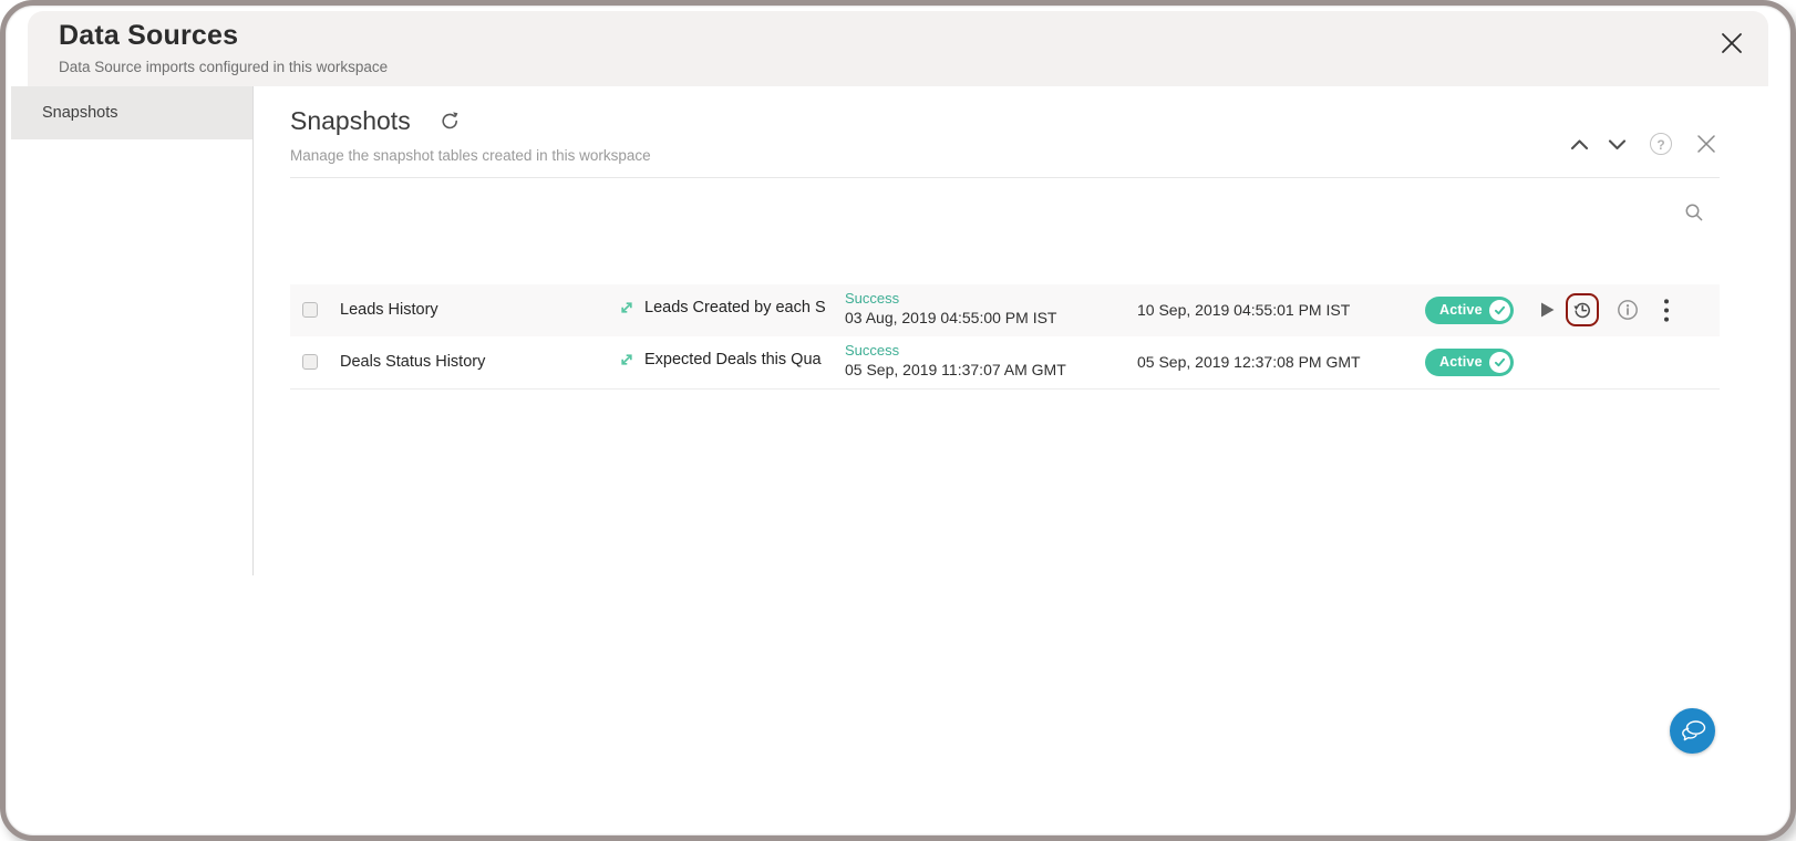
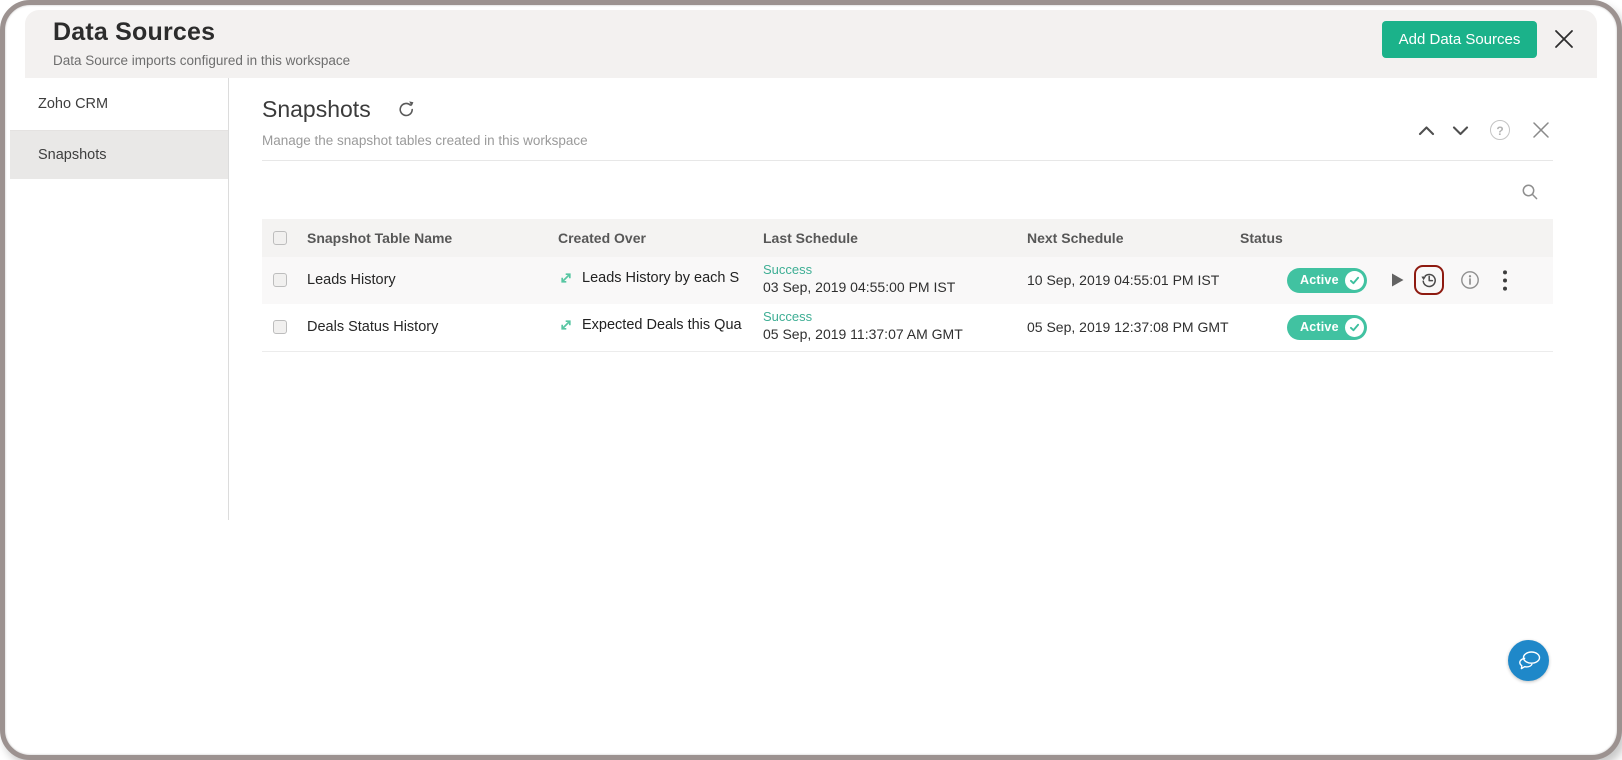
  Data Sources
  Data Source imports configured in this workspace
+ Add Data Sources
+ Zoho CRM
  Snapshots
  Snapshots
  Manage the snapshot tables created in this workspace
  ?
+ Snapshot Table Name
+ Created Over
+ Last Schedule
+ Next Schedule
+ Status
  Leads History
- Leads Created by each S
+ Leads History by each S
  Success
- 03 Aug, 2019 04:55:00 PM IST
+ 03 Sep, 2019 04:55:00 PM IST
  10 Sep, 2019 04:55:01 PM IST
  Active
  Deals Status History
  Expected Deals this Qua
  Success
  05 Sep, 2019 11:37:07 AM GMT
  05 Sep, 2019 12:37:08 PM GMT
  Active
